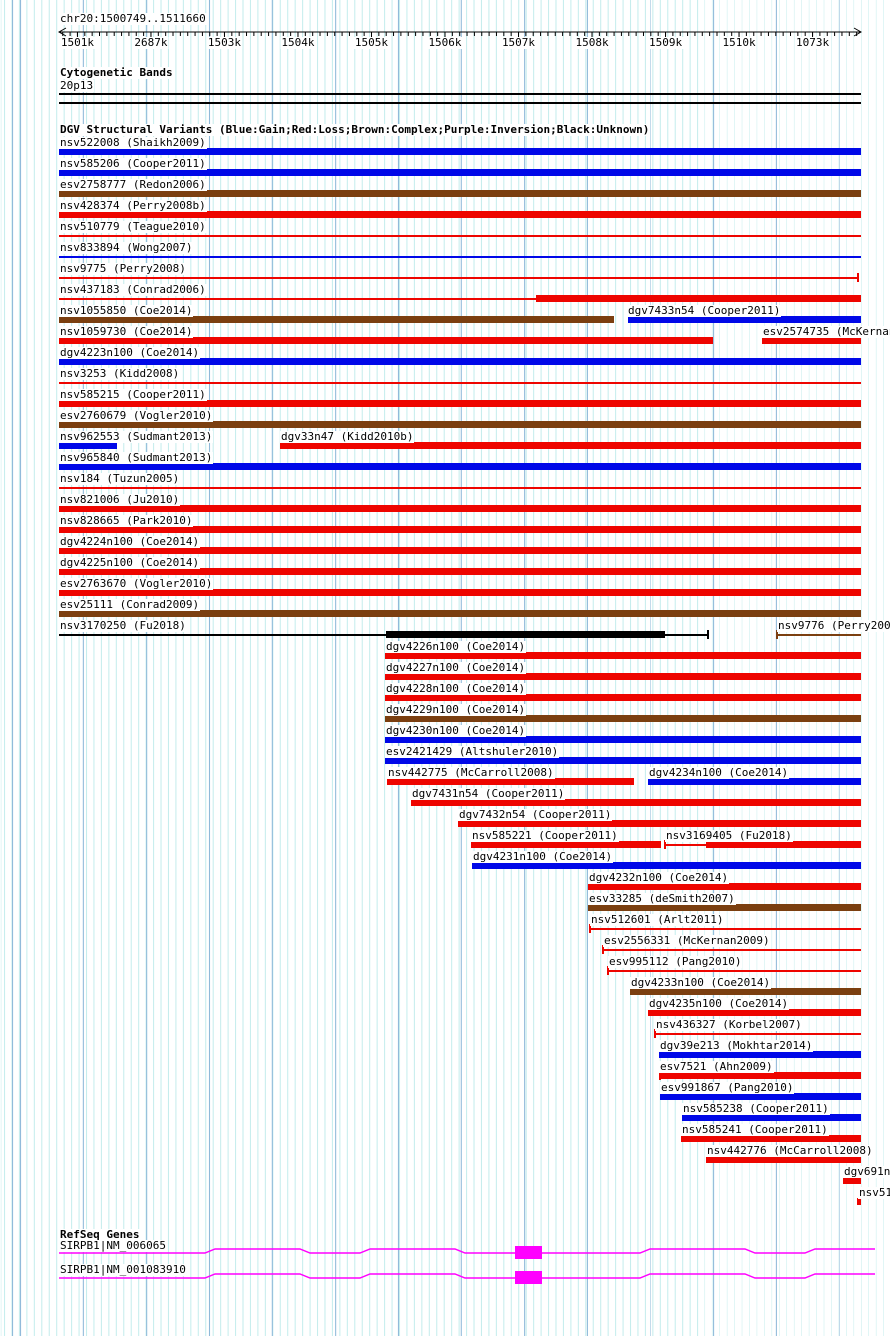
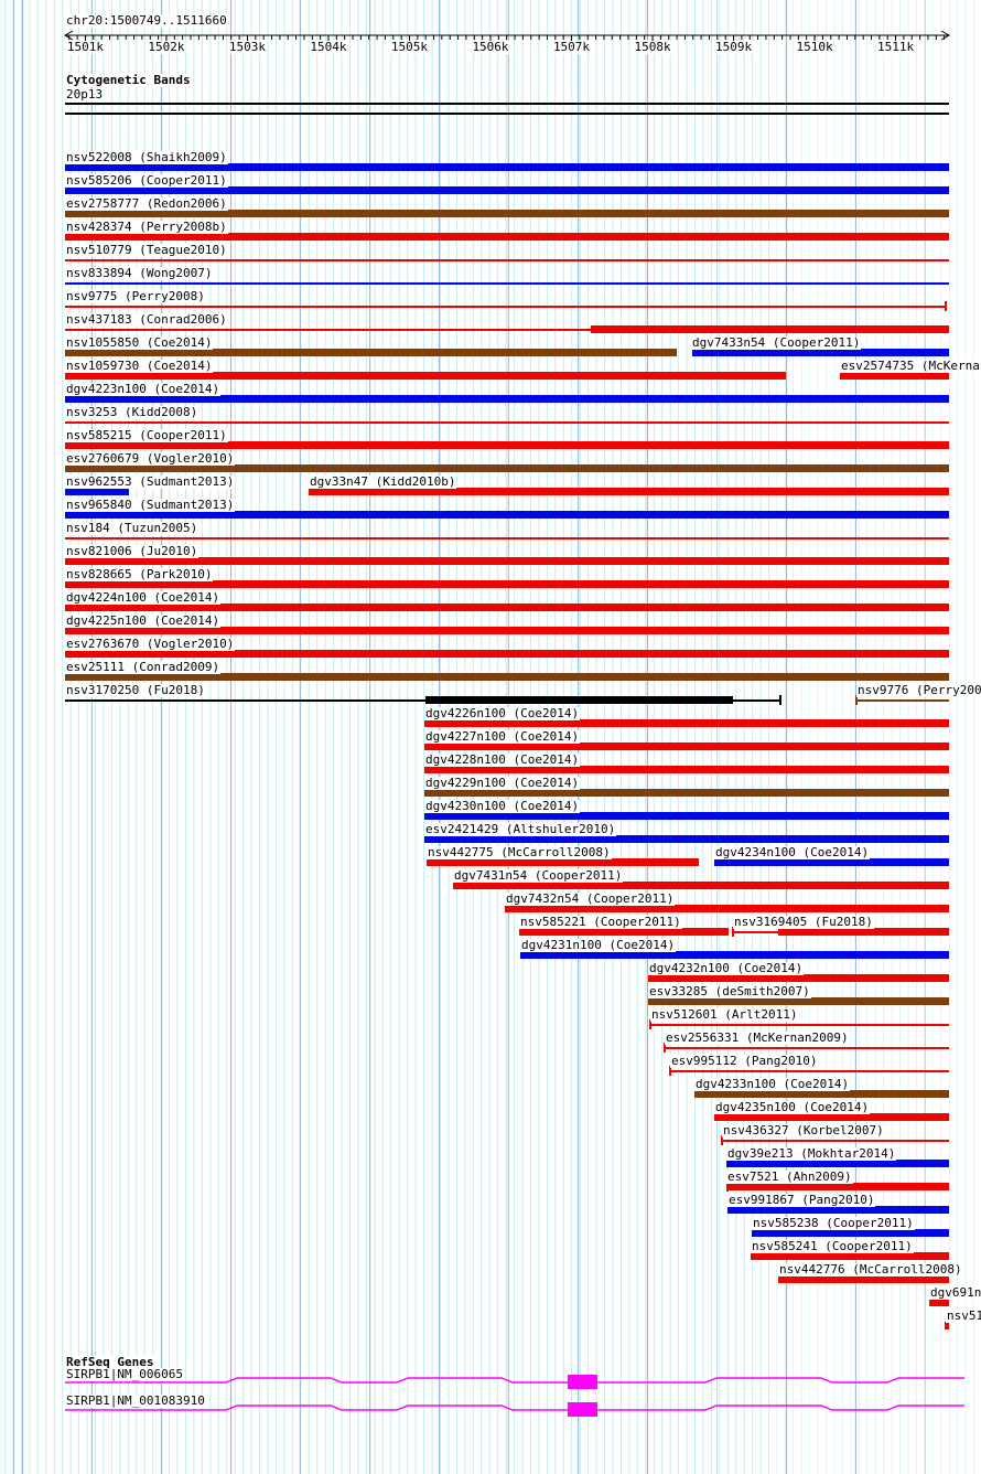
  chr20:1500749..1511660
  1501k
- 2687k
+ 1502k
  1503k
  1504k
  1505k
  1506k
  1507k
  1508k
  1509k
  1510k
- 1073k
+ 1511k
  Cytogenetic Bands
  20p13
- DGV Structural Variants (Blue:Gain;Red:Loss;Brown:Complex;Purple:Inversion;Black:Unknown)
  nsv522008 (Shaikh2009)
  nsv585206 (Cooper2011)
  esv2758777 (Redon2006)
  nsv428374 (Perry2008b)
  nsv510779 (Teague2010)
  nsv833894 (Wong2007)
  nsv9775 (Perry2008)
  nsv437183 (Conrad2006)
  nsv1055850 (Coe2014)
  dgv7433n54 (Cooper2011)
  nsv1059730 (Coe2014)
  esv2574735 (McKerna
  dgv4223n100 (Coe2014)
  nsv3253 (Kidd2008)
  nsv585215 (Cooper2011)
  esv2760679 (Vogler2010)
  nsv962553 (Sudmant2013)
  dgv33n47 (Kidd2010b)
  nsv965840 (Sudmant2013)
  nsv184 (Tuzun2005)
  nsv821006 (Ju2010)
  nsv828665 (Park2010)
  dgv4224n100 (Coe2014)
  dgv4225n100 (Coe2014)
  esv2763670 (Vogler2010)
  esv25111 (Conrad2009)
  nsv3170250 (Fu2018)
  nsv9776 (Perry200
  dgv4226n100 (Coe2014)
  dgv4227n100 (Coe2014)
  dgv4228n100 (Coe2014)
  dgv4229n100 (Coe2014)
  dgv4230n100 (Coe2014)
  esv2421429 (Altshuler2010)
  nsv442775 (McCarroll2008)
  dgv4234n100 (Coe2014)
  dgv7431n54 (Cooper2011)
  dgv7432n54 (Cooper2011)
  nsv585221 (Cooper2011)
  nsv3169405 (Fu2018)
  dgv4231n100 (Coe2014)
  dgv4232n100 (Coe2014)
  esv33285 (deSmith2007)
  nsv512601 (Arlt2011)
  esv2556331 (McKernan2009)
  esv995112 (Pang2010)
  dgv4233n100 (Coe2014)
  dgv4235n100 (Coe2014)
  nsv436327 (Korbel2007)
  dgv39e213 (Mokhtar2014)
  esv7521 (Ahn2009)
  esv991867 (Pang2010)
  nsv585238 (Cooper2011)
  nsv585241 (Cooper2011)
  nsv442776 (McCarroll2008)
  dgv691n
  nsv51
  RefSeq Genes
  SIRPB1|NM_006065
  SIRPB1|NM_001083910
